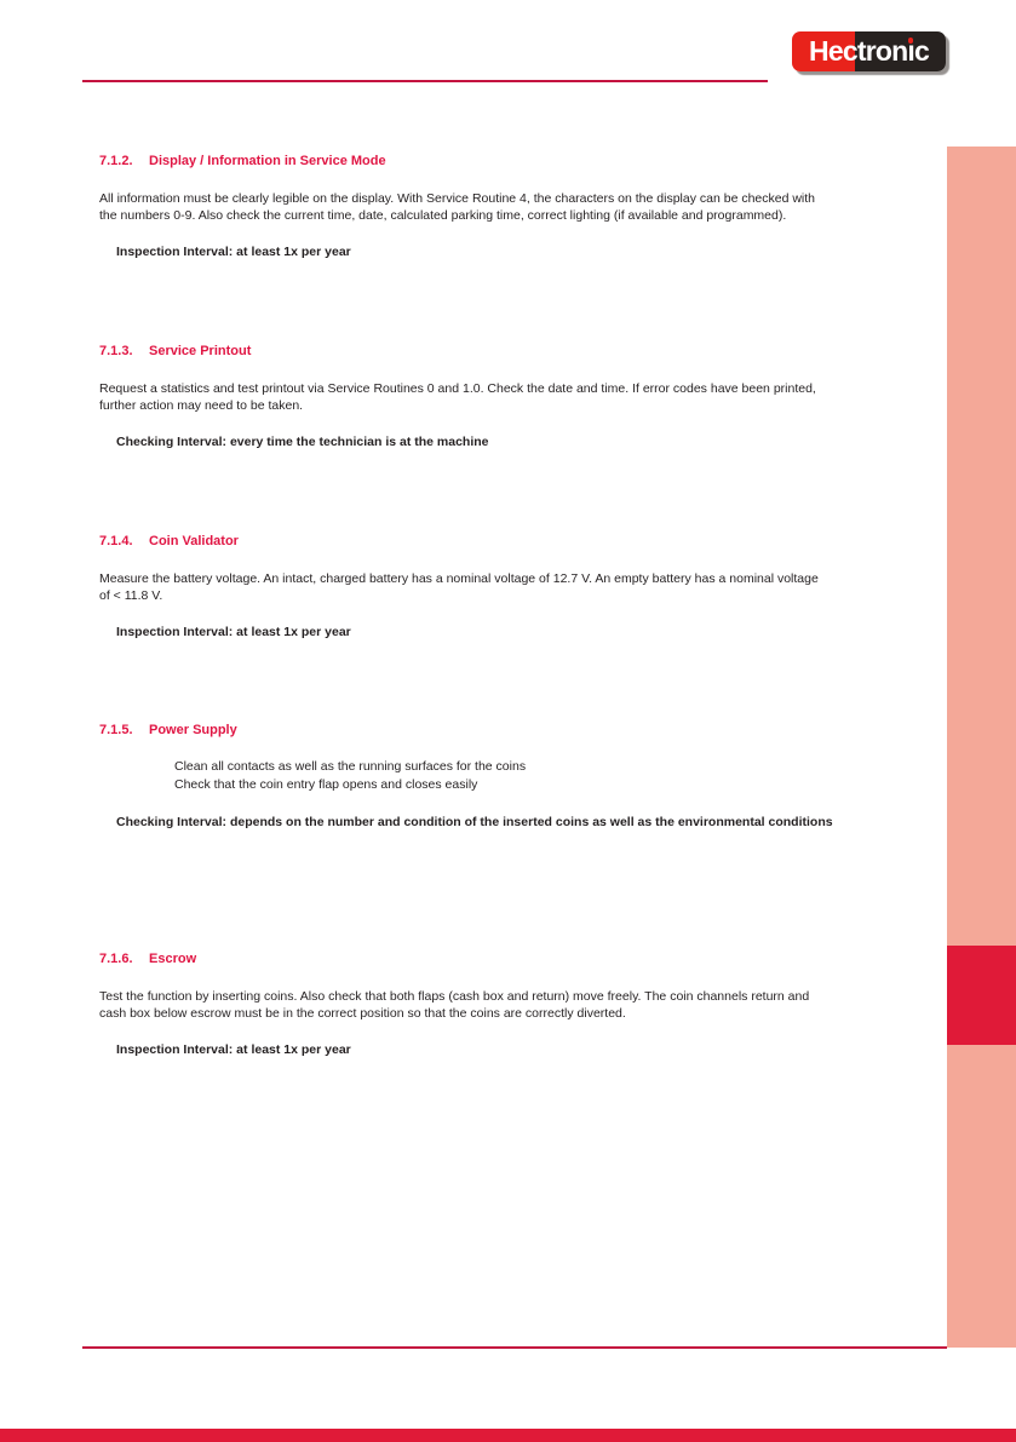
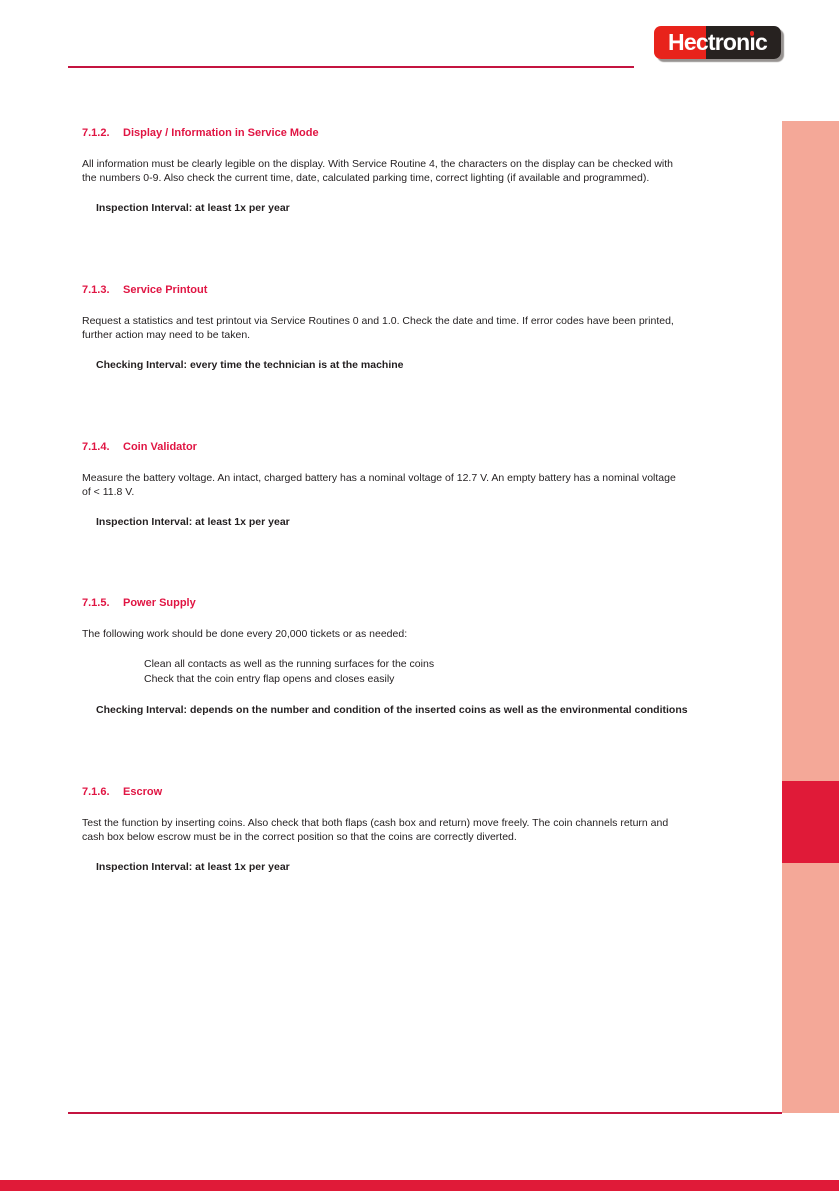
  Hectron
  ı
  c
  7.1.2.
  Display / Information in Service Mode
  All information must be clearly legible on the display. With Service Routine 4, the characters on the display can be checked with
  the numbers 0-9. Also check the current time, date, calculated parking time, correct lighting (if available and programmed).
  Inspection Interval: at least 1x per year
  7.1.3.
  Service Printout
  Request a statistics and test printout via Service Routines 0 and 1.0. Check the date and time. If error codes have been printed,
  further action may need to be taken.
  Checking Interval: every time the technician is at the machine
  7.1.4.
  Coin Validator
  Measure the battery voltage. An intact, charged battery has a nominal voltage of 12.7 V. An empty battery has a nominal voltage
  of < 11.8 V.
  Inspection Interval: at least 1x per year
  7.1.5.
  Power Supply
+ The following work should be done every 20,000 tickets or as needed:
  Clean all contacts as well as the running surfaces for the coins
  Check that the coin entry flap opens and closes easily
  Checking Interval: depends on the number and condition of the inserted coins as well as the environmental conditions
  7.1.6.
  Escrow
  Test the function by inserting coins. Also check that both flaps (cash box and return) move freely. The coin channels return and
  cash box below escrow must be in the correct position so that the coins are correctly diverted.
  Inspection Interval: at least 1x per year
